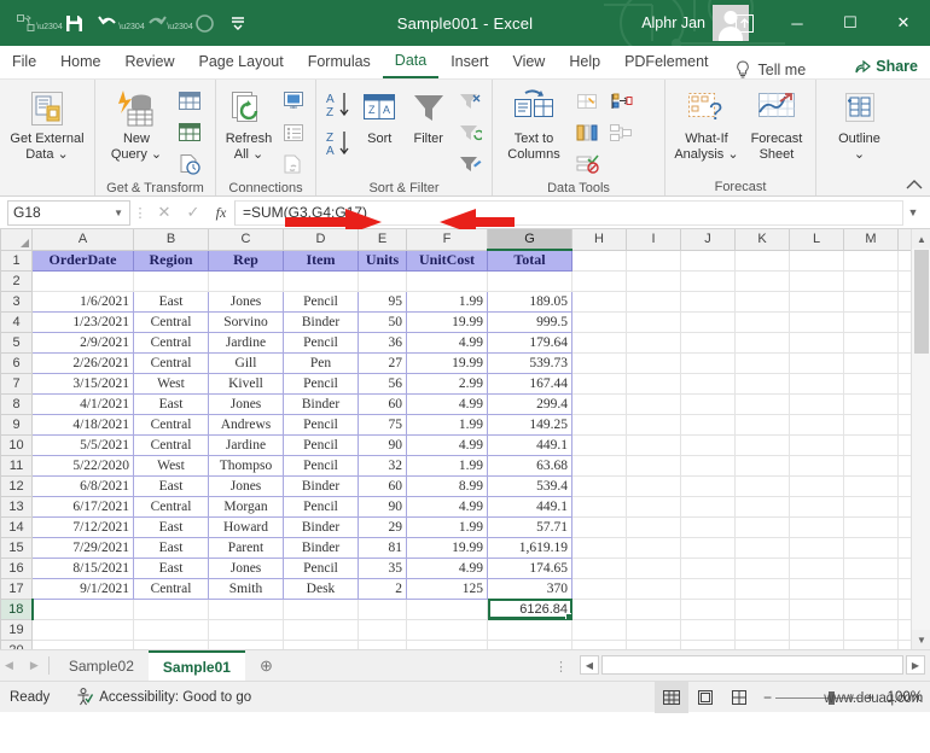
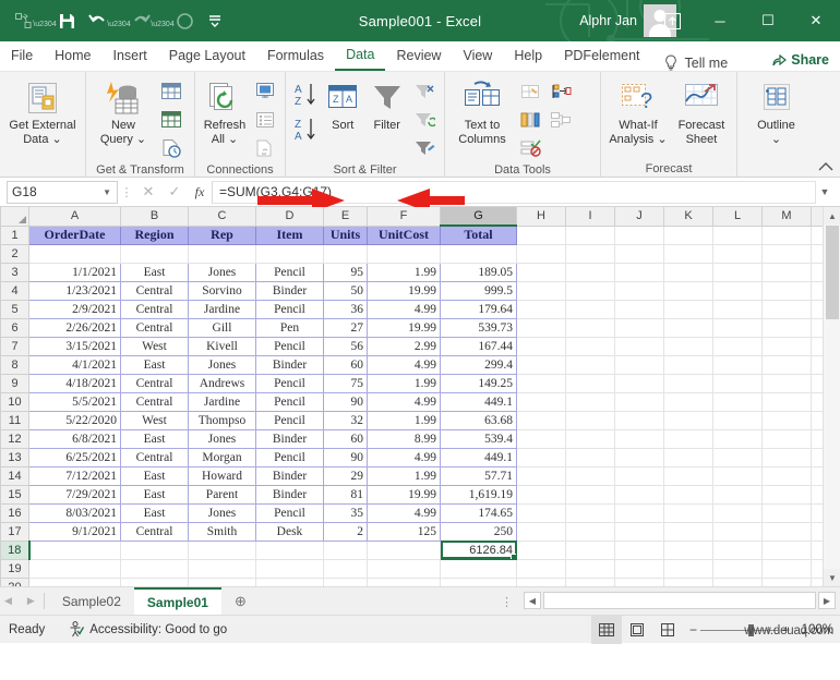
  Sample001 - Excel
  Alphr Jan
  ─
  ☐
  ✕
  File
  Home
- Review
+ Insert
  Page Layout
  Formulas
  Data
- Insert
+ Review
  View
  Help
  PDFelement
  Tell me
  Share
  Get External
  Data ⌄
  New
  Query ⌄
  Get & Transform
  Refresh
  All ⌄
  Connections
  A
  Z
  Z
  A
  Z
  A
  Sort
  Filter
  Sort & Filter
  Text to
  Columns
  Data Tools
  ?
  What-If
  Analysis ⌄
  Forecast
  Sheet
  Forecast
  Outline
  ⌄
  G18
  ▼
  ⋮
  ✕
  ✓
  fx
  =SUM(G3,G4:G7)
  ▼
  	A	B	C	D	E	F	G	H	I	J	K	L	M
  1	OrderDate	Region	Rep	Item	Units	UnitCost	Total
  2
- 3	1/6/2021	East	Jones	Pencil	95	1.99	189.05
+ 3	1/1/2021	East	Jones	Pencil	95	1.99	189.05
  4	1/23/2021	Central	Sorvino	Binder	50	19.99	999.5
  5	2/9/2021	Central	Jardine	Pencil	36	4.99	179.64
  6	2/26/2021	Central	Gill	Pen	27	19.99	539.73
  7	3/15/2021	West	Kivell	Pencil	56	2.99	167.44
  8	4/1/2021	East	Jones	Binder	60	4.99	299.4
  9	4/18/2021	Central	Andrews	Pencil	75	1.99	149.25
  10	5/5/2021	Central	Jardine	Pencil	90	4.99	449.1
  11	5/22/2020	West	Thompso	Pencil	32	1.99	63.68
  12	6/8/2021	East	Jones	Binder	60	8.99	539.4
- 13	6/17/2021	Central	Morgan	Pencil	90	4.99	449.1
+ 13	6/25/2021	Central	Morgan	Pencil	90	4.99	449.1
  14	7/12/2021	East	Howard	Binder	29	1.99	57.71
  15	7/29/2021	East	Parent	Binder	81	19.99	1,619.19
- 16	8/15/2021	East	Jones	Pencil	35	4.99	174.65
+ 16	8/03/2021	East	Jones	Pencil	35	4.99	174.65
- 17	9/1/2021	Central	Smith	Desk	2	125	370
+ 17	9/1/2021	Central	Smith	Desk	2	125	250
  18							6126.84
  19
  ▲
  ▼
  ◀
  ▶
  Sample02
  Sample01
  ⊕
  ⋮
  ◀
  ▶
  Ready
  Accessibility: Good to go
  −
  +
  100%
  www.deuaq.com
